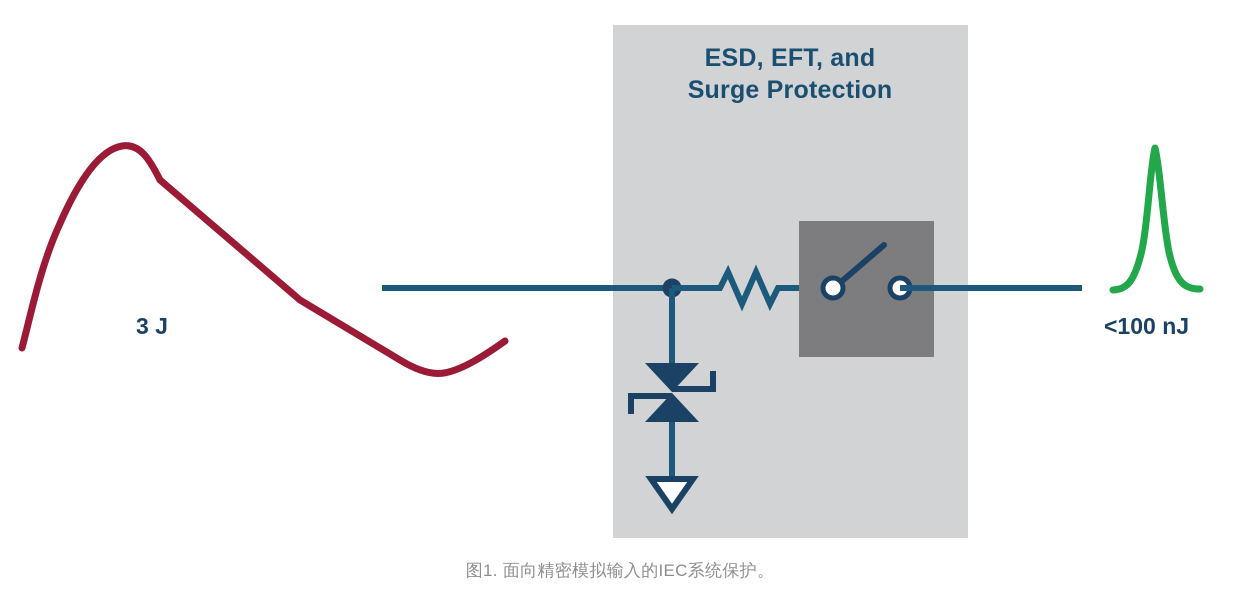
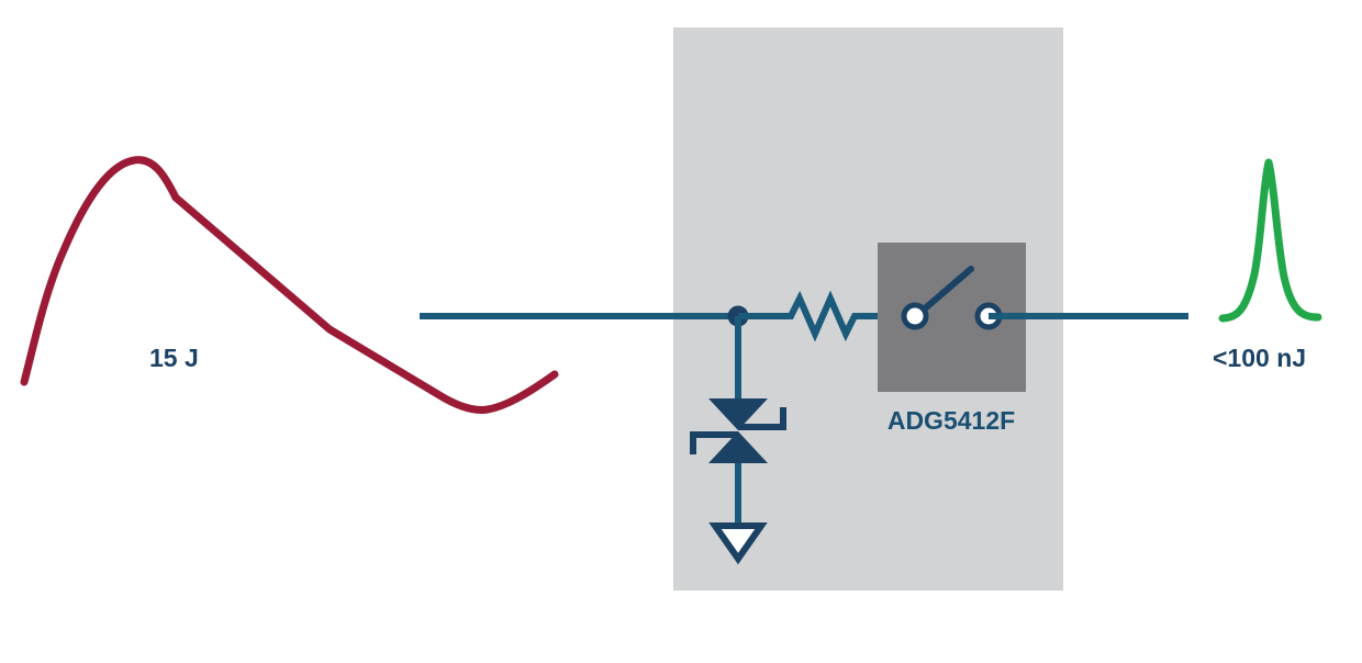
- ESD, EFT, and
- Surge Protection
- 3 J
+ 15 J
+ ADG5412F
  <100 nJ
- 图1. 面向精密模拟输入的IEC系统保护。
